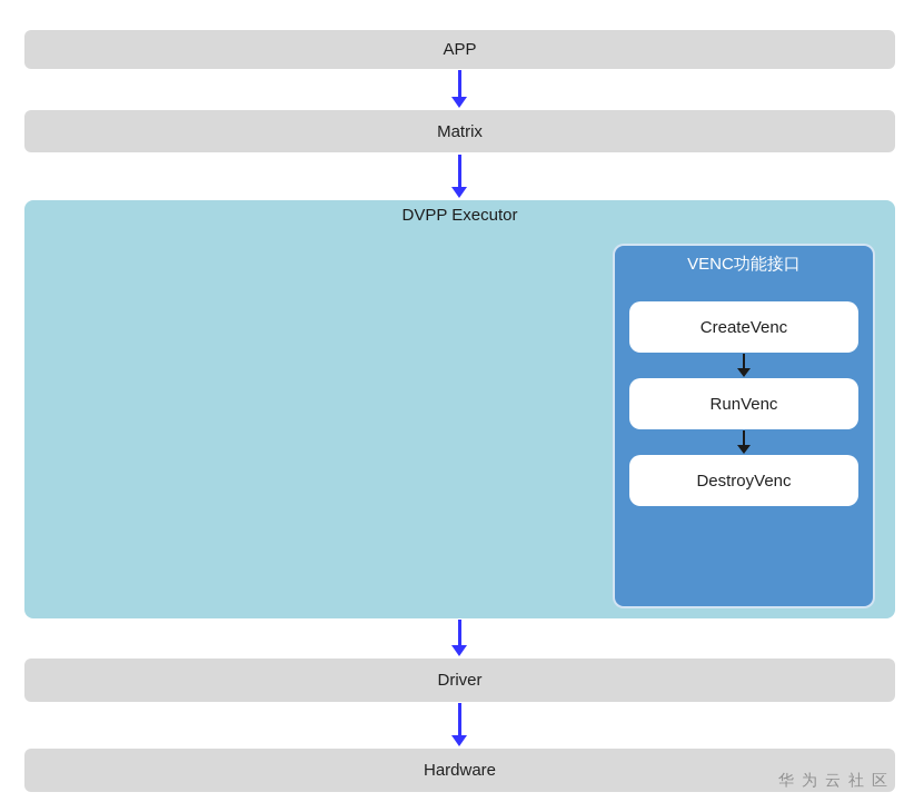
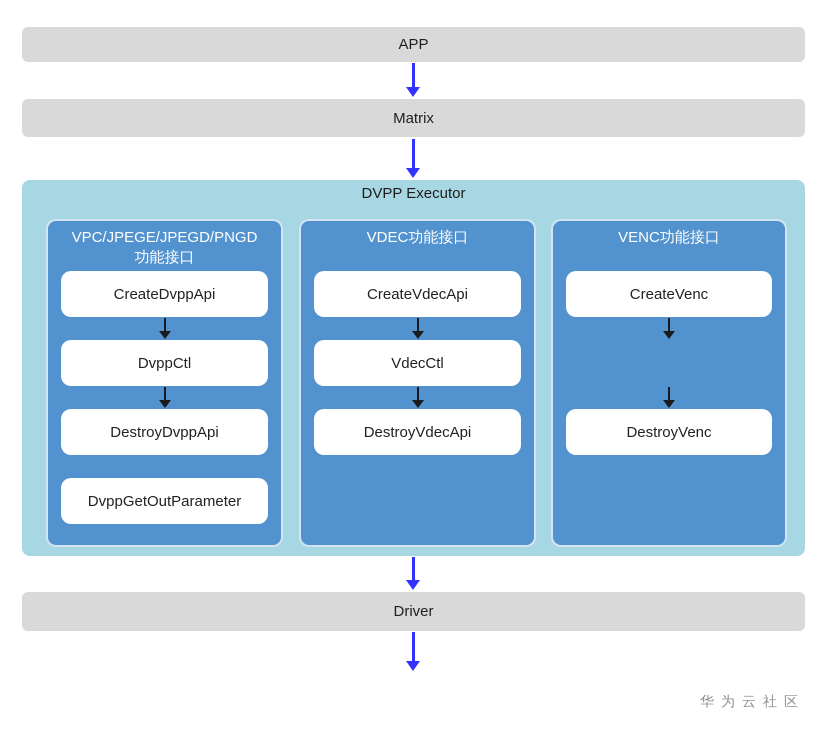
  APP
  Matrix
  DVPP Executor
+ VPC/JPEGE/JPEGD/PNGD
+ 功能接口
+ CreateDvppApi
+ DvppCtl
+ DestroyDvppApi
+ DvppGetOutParameter
+ VDEC功能接口
+ CreateVdecApi
+ VdecCtl
+ DestroyVdecApi
  VENC功能接口
  CreateVenc
- RunVenc
  DestroyVenc
  Driver
- Hardware
  华为云社区
